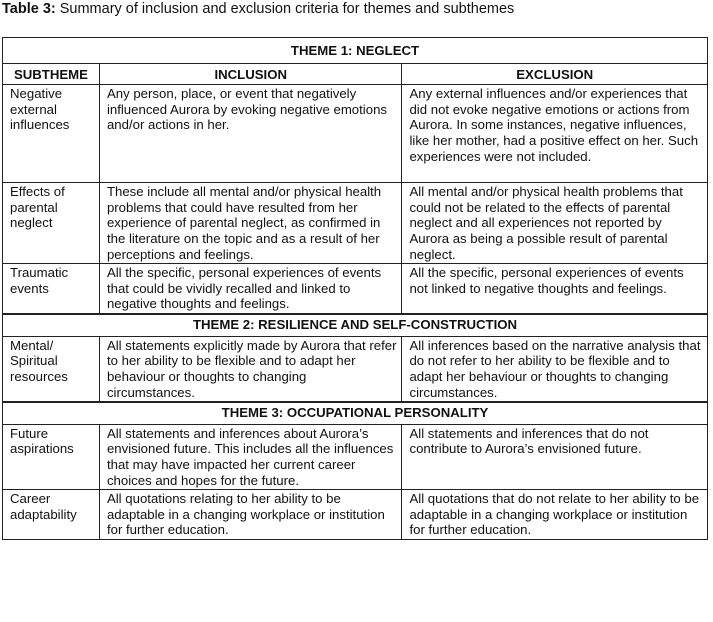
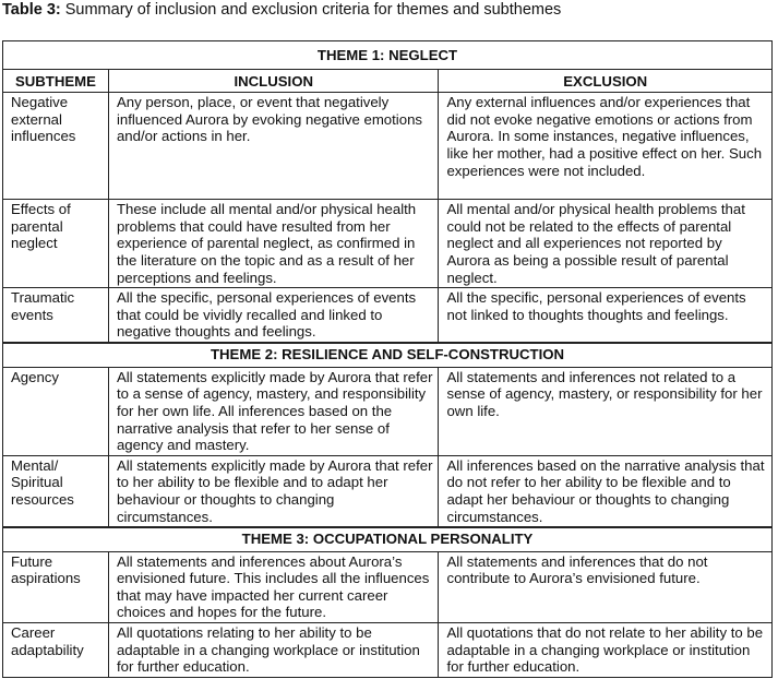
  Table 3: Summary of inclusion and exclusion criteria for themes and subthemes
  THEME 1: NEGLECT
  SUBTHEME	INCLUSION	EXCLUSION
  Negative external influences	Any person, place, or event that negatively influenced Aurora by evoking negative emotions and/or actions in her.	Any external influences and/or experiences that did not evoke negative emotions or actions from Aurora. In some instances, negative influences, like her mother, had a positive effect on her. Such experiences were not included.
  Effects of parental neglect	These include all mental and/or physical health problems that could have resulted from her experience of parental neglect, as confirmed in the literature on the topic and as a result of her perceptions and feelings.	All mental and/or physical health problems that could not be related to the effects of parental neglect and all experiences not reported by Aurora as being a possible result of parental neglect.
- Traumatic events	All the specific, personal experiences of events that could be vividly recalled and linked to negative thoughts and feelings.	All the specific, personal experiences of events not linked to negative thoughts and feelings.
+ Traumatic events	All the specific, personal experiences of events that could be vividly recalled and linked to negative thoughts and feelings.	All the specific, personal experiences of events not linked to thoughts thoughts and feelings.
  THEME 2: RESILIENCE AND SELF-CONSTRUCTION
+ Agency	All statements explicitly made by Aurora that refer to a sense of agency, mastery, and responsibility for her own life. All inferences based on the narrative analysis that refer to her sense of agency and mastery.	All statements and inferences not related to a sense of agency, mastery, or responsibility for her own life.
  Mental/ Spiritual resources	All statements explicitly made by Aurora that refer to her ability to be flexible and to adapt her behaviour or thoughts to changing circumstances.	All inferences based on the narrative analysis that do not refer to her ability to be flexible and to adapt her behaviour or thoughts to changing circumstances.
  THEME 3: OCCUPATIONAL PERSONALITY
  Future aspirations	All statements and inferences about Aurora’s envisioned future. This includes all the influences that may have impacted her current career choices and hopes for the future.	All statements and inferences that do not contribute to Aurora’s envisioned future.
  Career adaptability	All quotations relating to her ability to be adaptable in a changing workplace or institution for further education.	All quotations that do not relate to her ability to be adaptable in a changing workplace or institution for further education.
